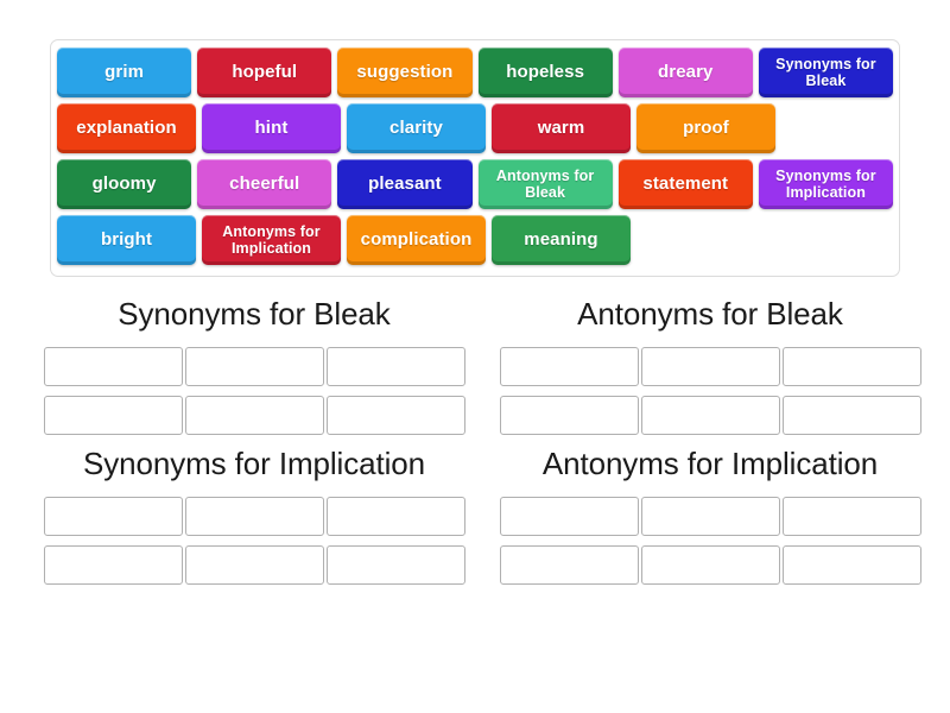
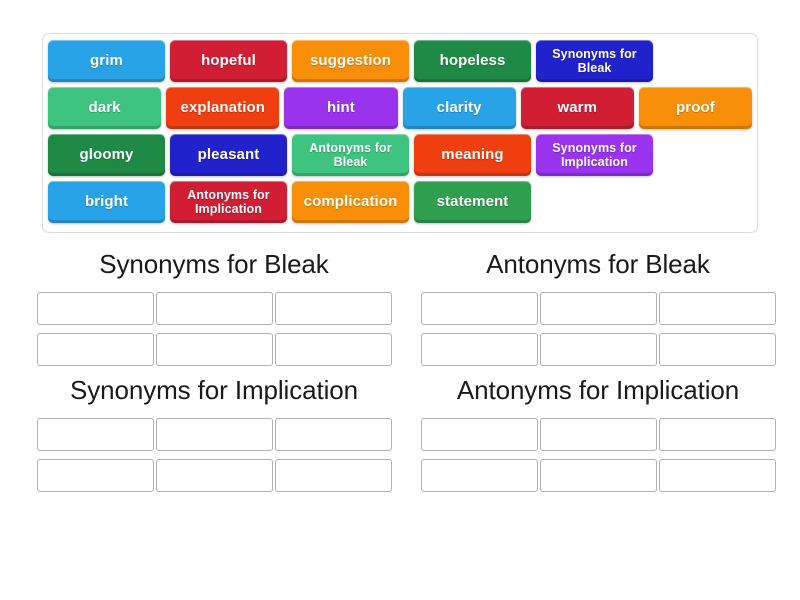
  grim
  hopeful
  suggestion
  hopeless
- dreary
  Synonyms for Bleak
+ dark
  explanation
  hint
  clarity
  warm
  proof
  gloomy
- cheerful
  pleasant
  Antonyms for Bleak
- statement
+ meaning
  Synonyms for Implication
  bright
  Antonyms for Implication
  complication
- meaning
+ statement
  Synonyms for Bleak
  Antonyms for Bleak
  Synonyms for Implication
  Antonyms for Implication
